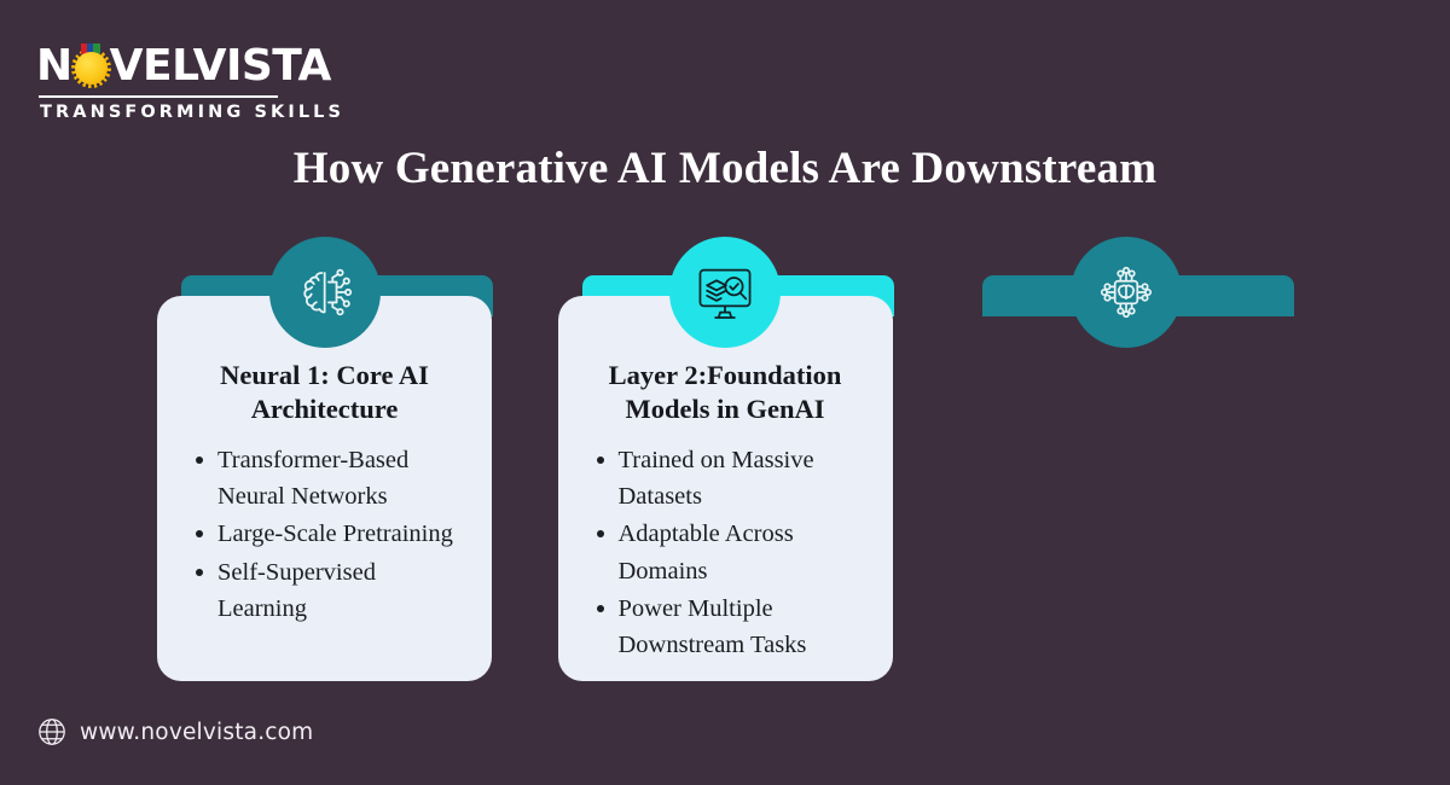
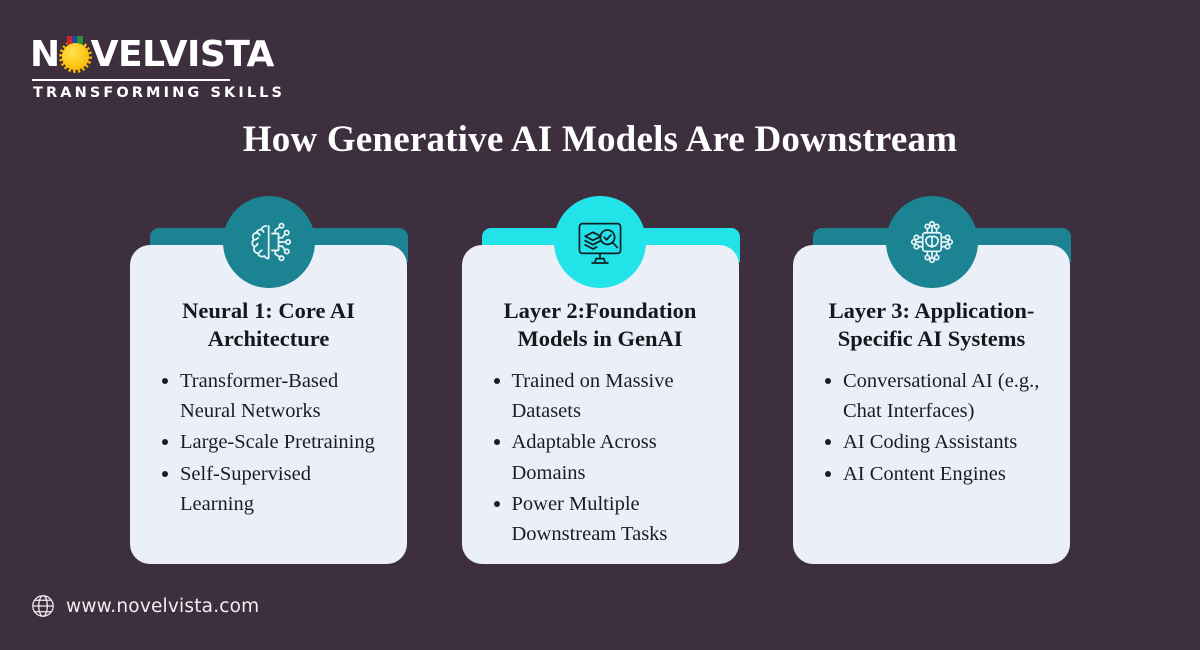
  N
  VELVISTA
  TRANSFORMING SKILLS
  How Generative AI Models Are Downstream
  Neural 1: Core AI Architecture
  Transformer-Based Neural Networks
  Large-Scale Pretraining
  Self-Supervised Learning
  Layer 2:Foundation Models in GenAI
  Trained on Massive Datasets
  Adaptable Across Domains
  Power Multiple Downstream Tasks
+ Layer 3: Application-Specific AI Systems
+ Conversational AI (e.g., Chat Interfaces)
+ AI Coding Assistants
+ AI Content Engines
  www.novelvista.com
